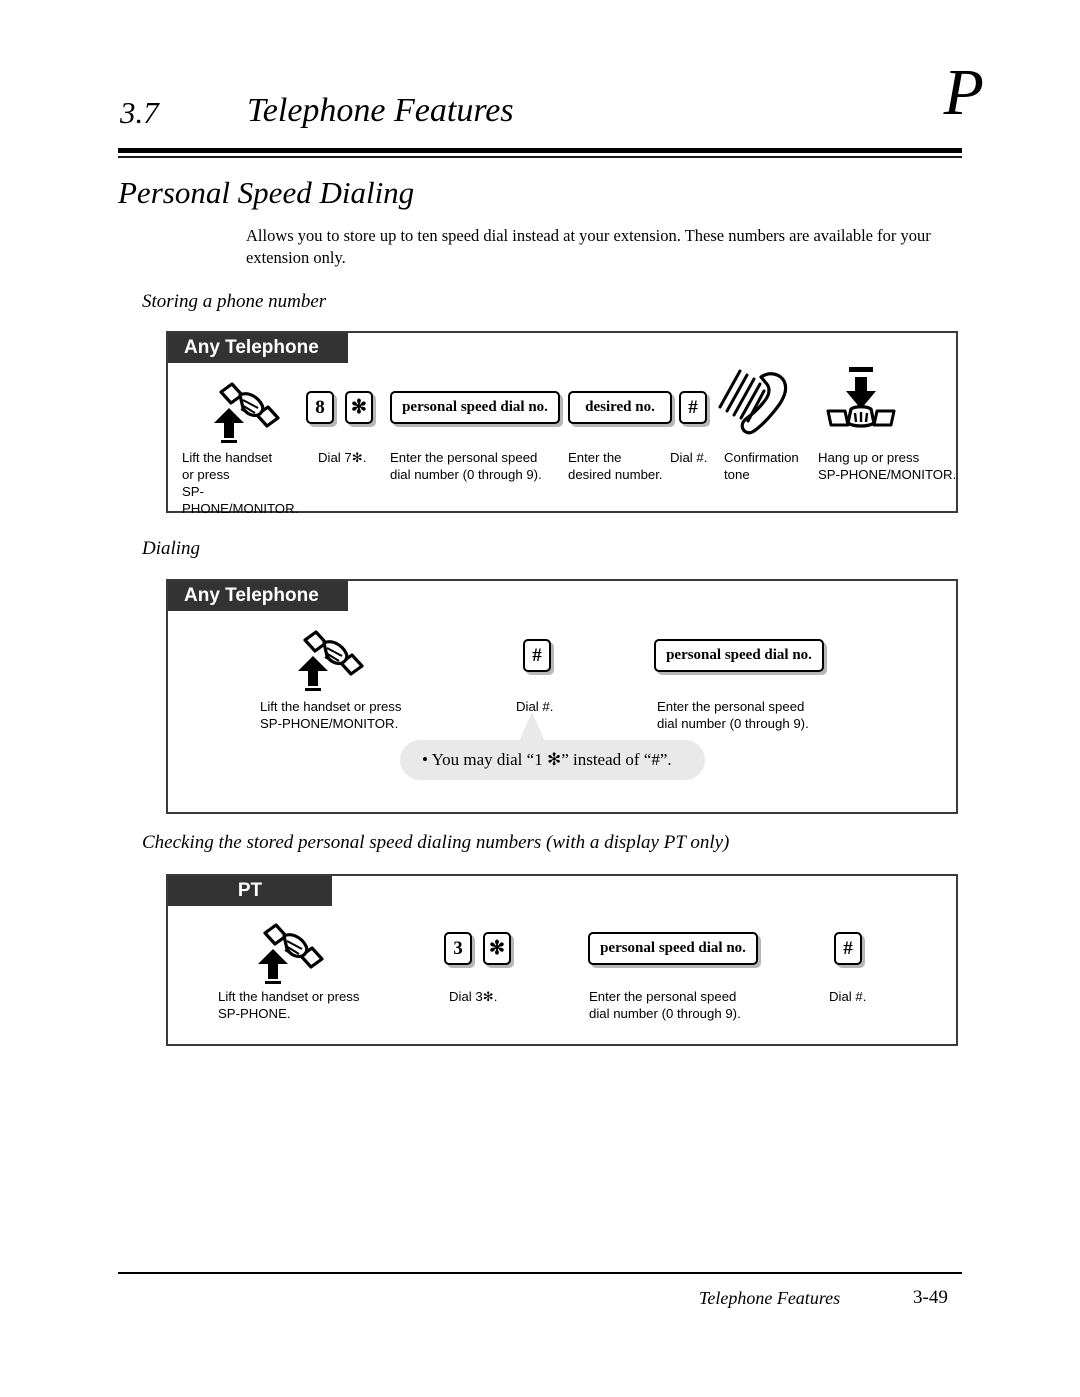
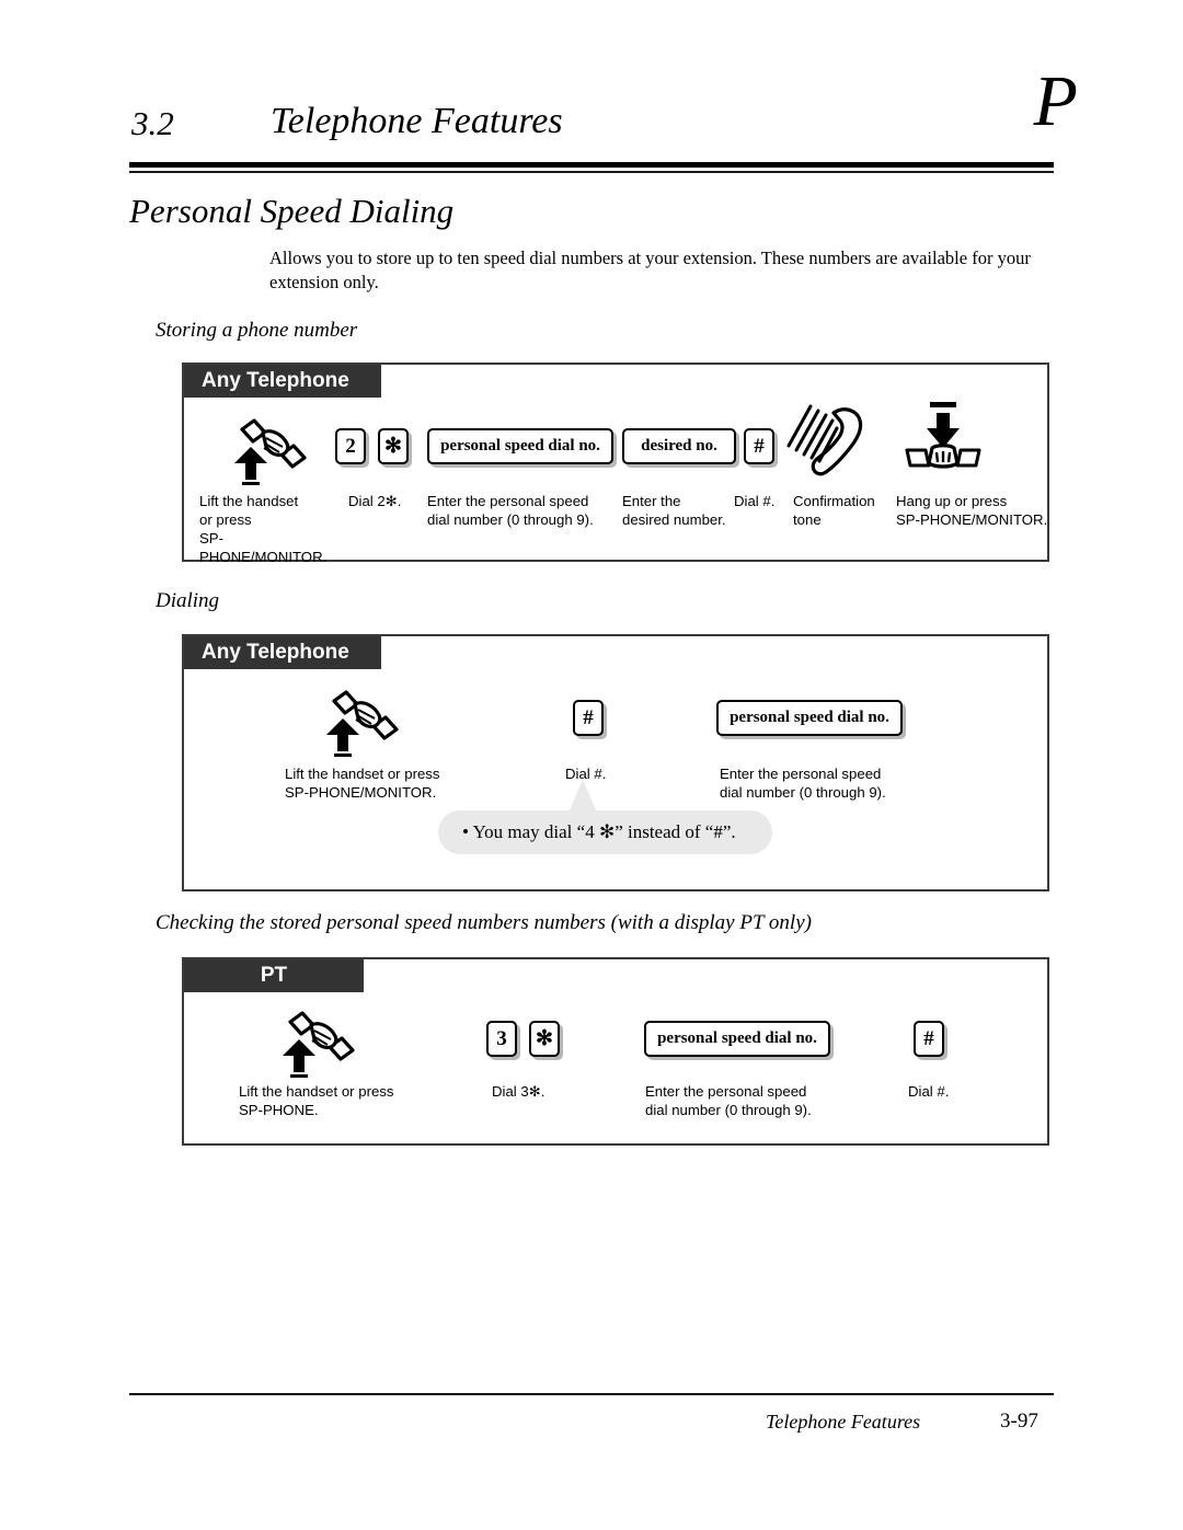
- 3.7
+ 3.2
  Telephone Features
  P
  Personal Speed Dialing
- Allows you to store up to ten speed dial instead at your extension. These numbers are available for your extension only.
+ Allows you to store up to ten speed dial numbers at your extension. These numbers are available for your extension only.
  Storing a phone number
  Any Telephone
  Lift the handset
  or press
  SP-PHONE/MONITOR.
- 8
+ 2
  ✻
- Dial 7✻.
+ Dial 2✻.
  personal speed dial no.
  Enter the personal speed
  dial number (0 through 9).
  desired no.
  Enter the
  desired number.
  #
  Dial #.
  Confirmation
  tone
  Hang up or press
  SP-PHONE/MONITOR.
  Dialing
  Any Telephone
  Lift the handset or press
  SP-PHONE/MONITOR.
  #
  Dial #.
  personal speed dial no.
  Enter the personal speed
  dial number (0 through 9).
- • You may dial “1 ✻” instead of “#”.
+ • You may dial “4 ✻” instead of “#”.
- Checking the stored personal speed dialing numbers (with a display PT only)
+ Checking the stored personal speed numbers numbers (with a display PT only)
  PT
  Lift the handset or press
  SP-PHONE.
  3
  ✻
  Dial 3✻.
  personal speed dial no.
  Enter the personal speed
  dial number (0 through 9).
  #
  Dial #.
  Telephone Features
- 3-49
+ 3-97
